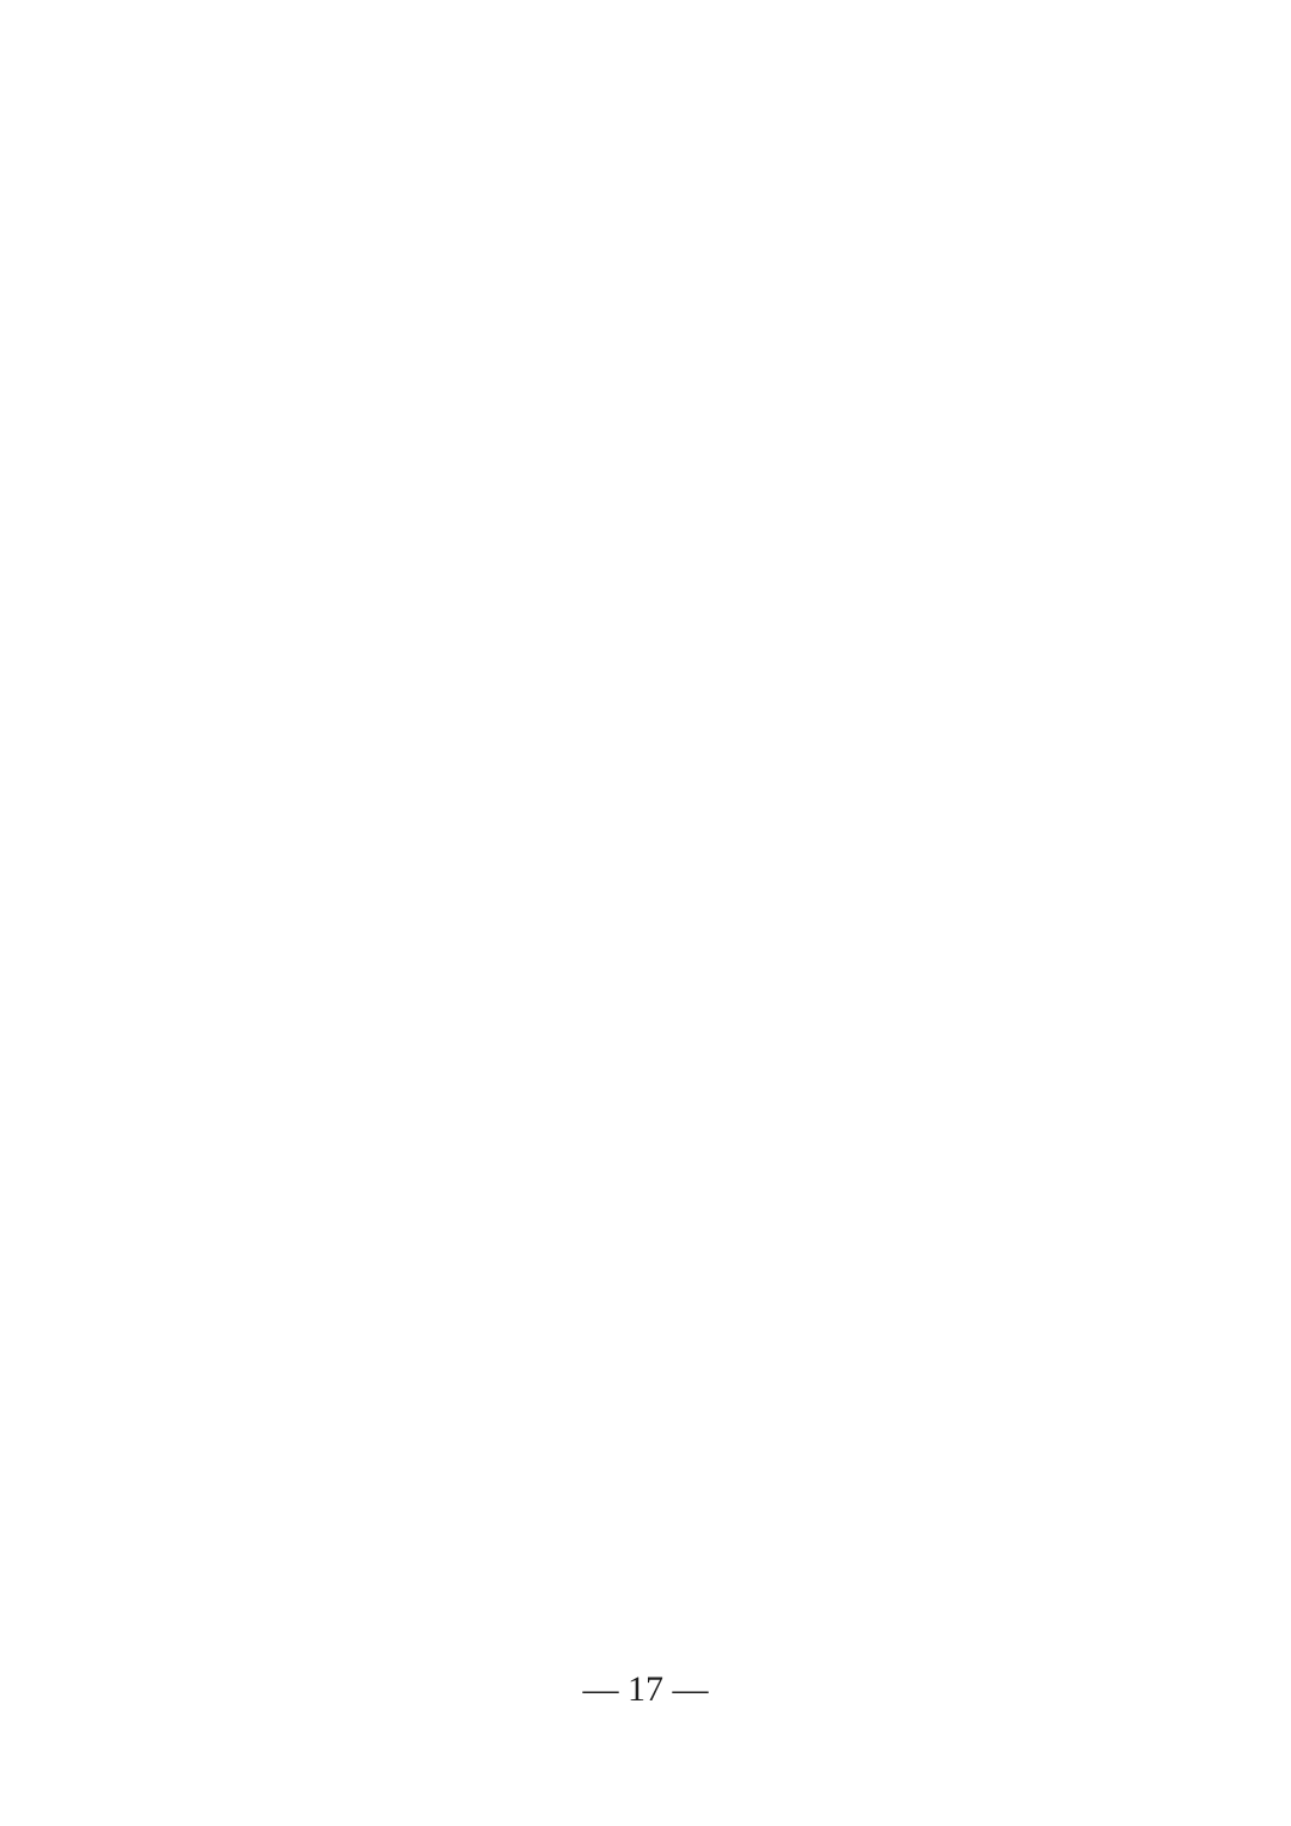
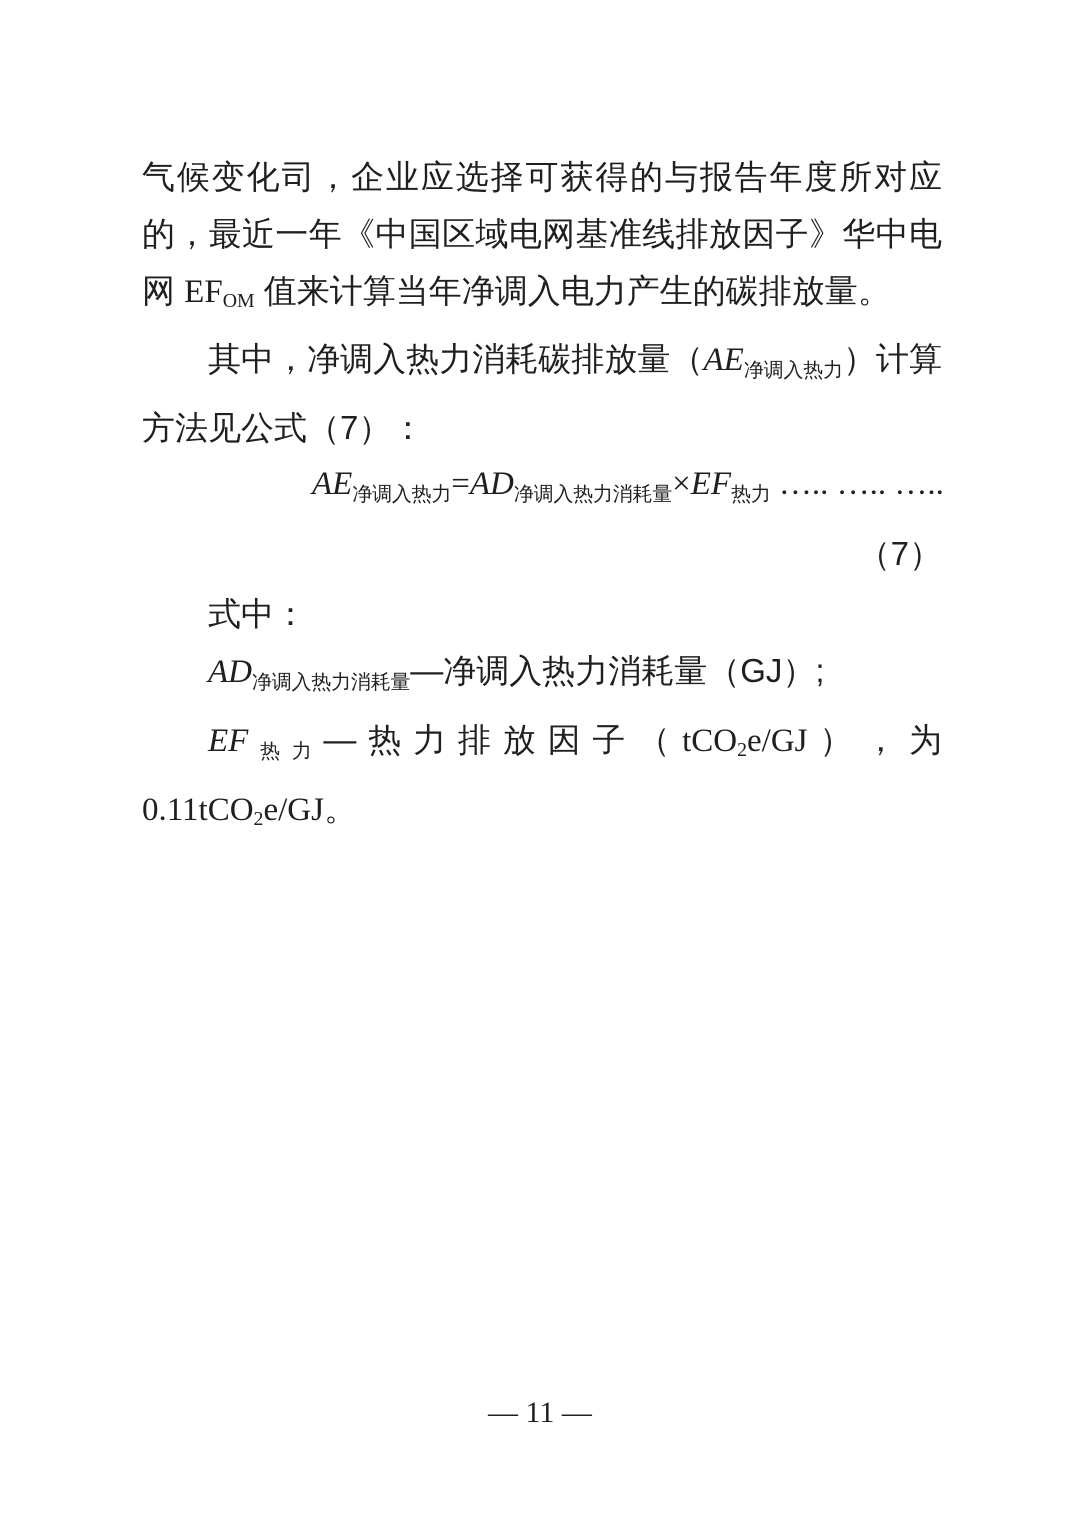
+ 气候变化司，企业应选择可获得的与报告年度所对应的，最近一年《中国区域电网基准线排放因子》华中电网 EFOM 值来计算当年净调入电力产生的碳排放量。
+ 其中，净调入热力消耗碳排放量（AE净调入热力）计算方法见公式（7）：
+ AE净调入热力=AD净调入热力消耗量×EF热力 ….. ….. …..
+ （7）
+ 式中：
+ AD净调入热力消耗量—净调入热力消耗量（GJ）;
+ EF热力—热力排放因子（tCO2e/GJ），为 0.11tCO2e/GJ。
- — 17 —
+ — 11 —
